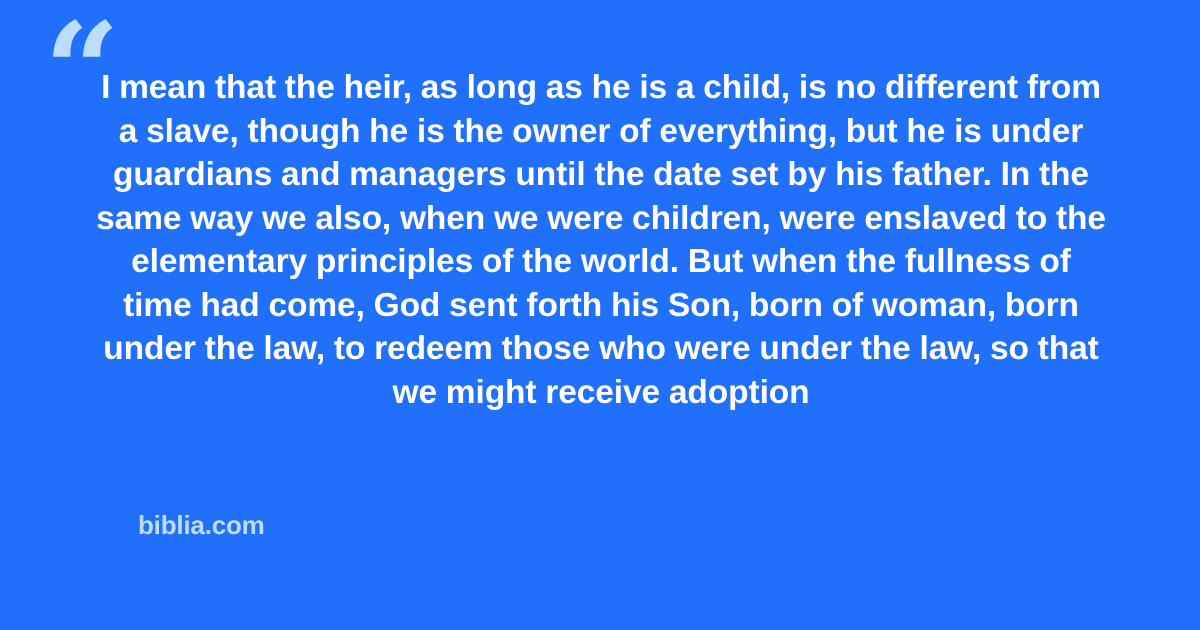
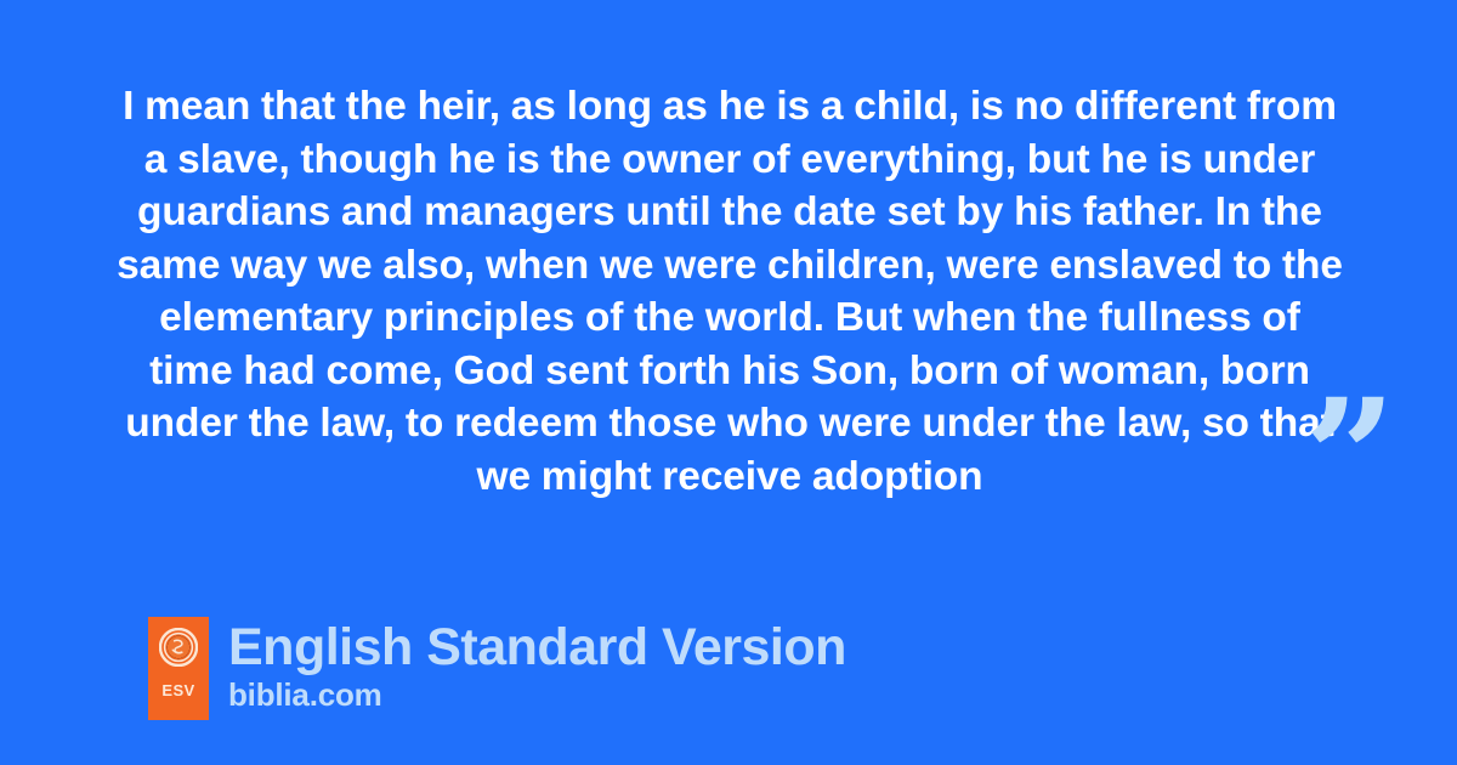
- “
  I mean that the heir, as long as he is a child, is no different from a slave, though he is the owner of everything, but he is under guardians and managers until the date set by his father. In the same way we also, when we were children, were enslaved to the elementary principles of the world. But when the fullness of time had come, God sent forth his Son, born of woman, born under the law, to redeem those who were under the law, so that we might receive adoption
+ ”
+ ESV
+ English Standard Version
  biblia.com
